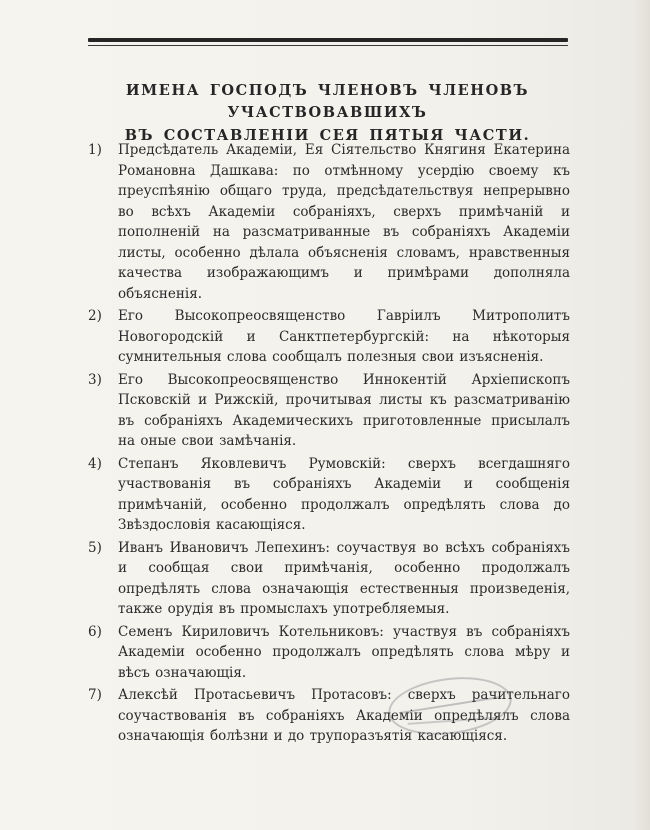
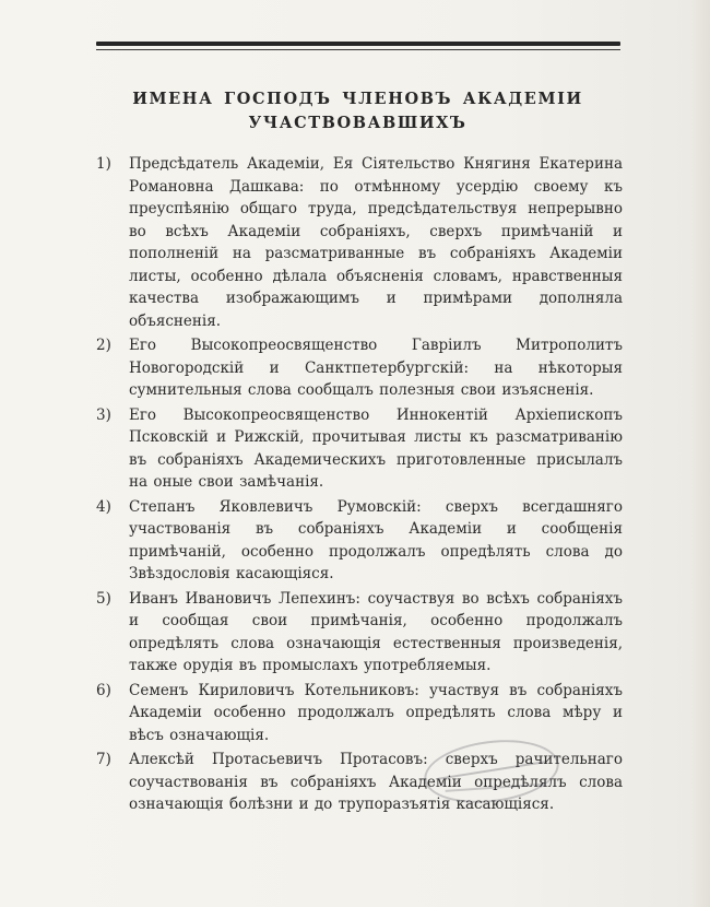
- ИМЕНА ГОСПОДЪ ЧЛЕНОВЪ ЧЛЕНОВЪ УЧАСТВОВАВШИХЪ
+ ИМЕНА ГОСПОДЪ ЧЛЕНОВЪ АКАДЕМІИ УЧАСТВОВАВШИХЪ
- ВЪ СОСТАВЛЕНІИ СЕЯ ПЯТЫЯ ЧАСТИ.
  1)
  Предсѣдатель Академіи, Ея Сіятельство Княгиня Екатерина Романовна Дашкава: по отмѣнному усердію своему къ преуспѣянію общаго труда, предсѣдательствуя непрерывно во всѣхъ Академіи собраніяхъ, сверхъ примѣчаній и пополненій на разсматриванные въ собраніяхъ Академіи листы, особенно дѣлала объясненія словамъ, нравственныя качества изображающимъ и примѣрами дополняла объясненія.
  2)
  Его Высокопреосвященство Гавріилъ Митрополитъ Новогородскій и Санктпетербургскій: на нѣкоторыя сумнительныя слова сообщалъ полезныя свои изъясненія.
  3)
  Его Высокопреосвященство Иннокентій Архіепископъ Псковскій и Рижскій, прочитывая листы къ разсматриванію въ собраніяхъ Академическихъ приготовленные присылалъ на оные свои замѣчанія.
  4)
  Степанъ Яковлевичъ Румовскій: сверхъ всегдашняго участвованія въ собраніяхъ Академіи и сообщенія примѣчаній, особенно продолжалъ опредѣлять слова до Звѣздословія касающіяся.
  5)
  Иванъ Ивановичъ Лепехинъ: соучаствуя во всѣхъ собраніяхъ и сообщая свои примѣчанія, особенно продолжалъ опредѣлять слова означающія естественныя произведенія, также орудія въ промыслахъ употребляемыя.
  6)
  Семенъ Кириловичъ Котельниковъ: участвуя въ собраніяхъ Академіи особенно продолжалъ опредѣлять слова мѣру и вѣсъ означающія.
  7)
  Алексѣй Протасьевичъ Протасовъ: сверхъ рачительнаго соучаствованія въ собраніяхъ Академіи опредѣлялъ слова означающія болѣзни и до трупоразъятія касающіяся.
